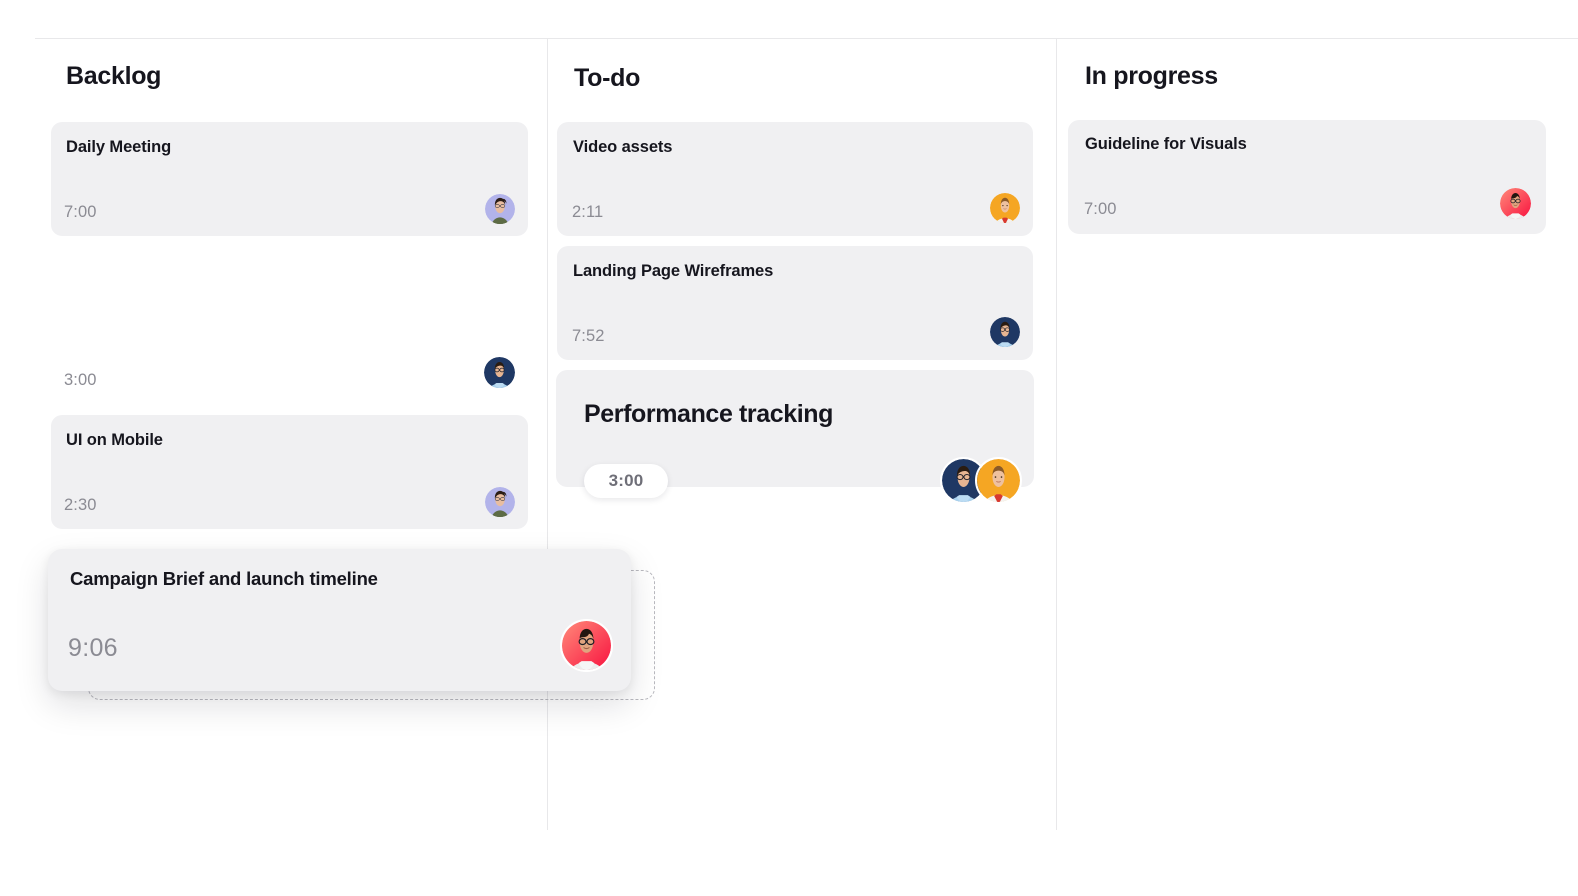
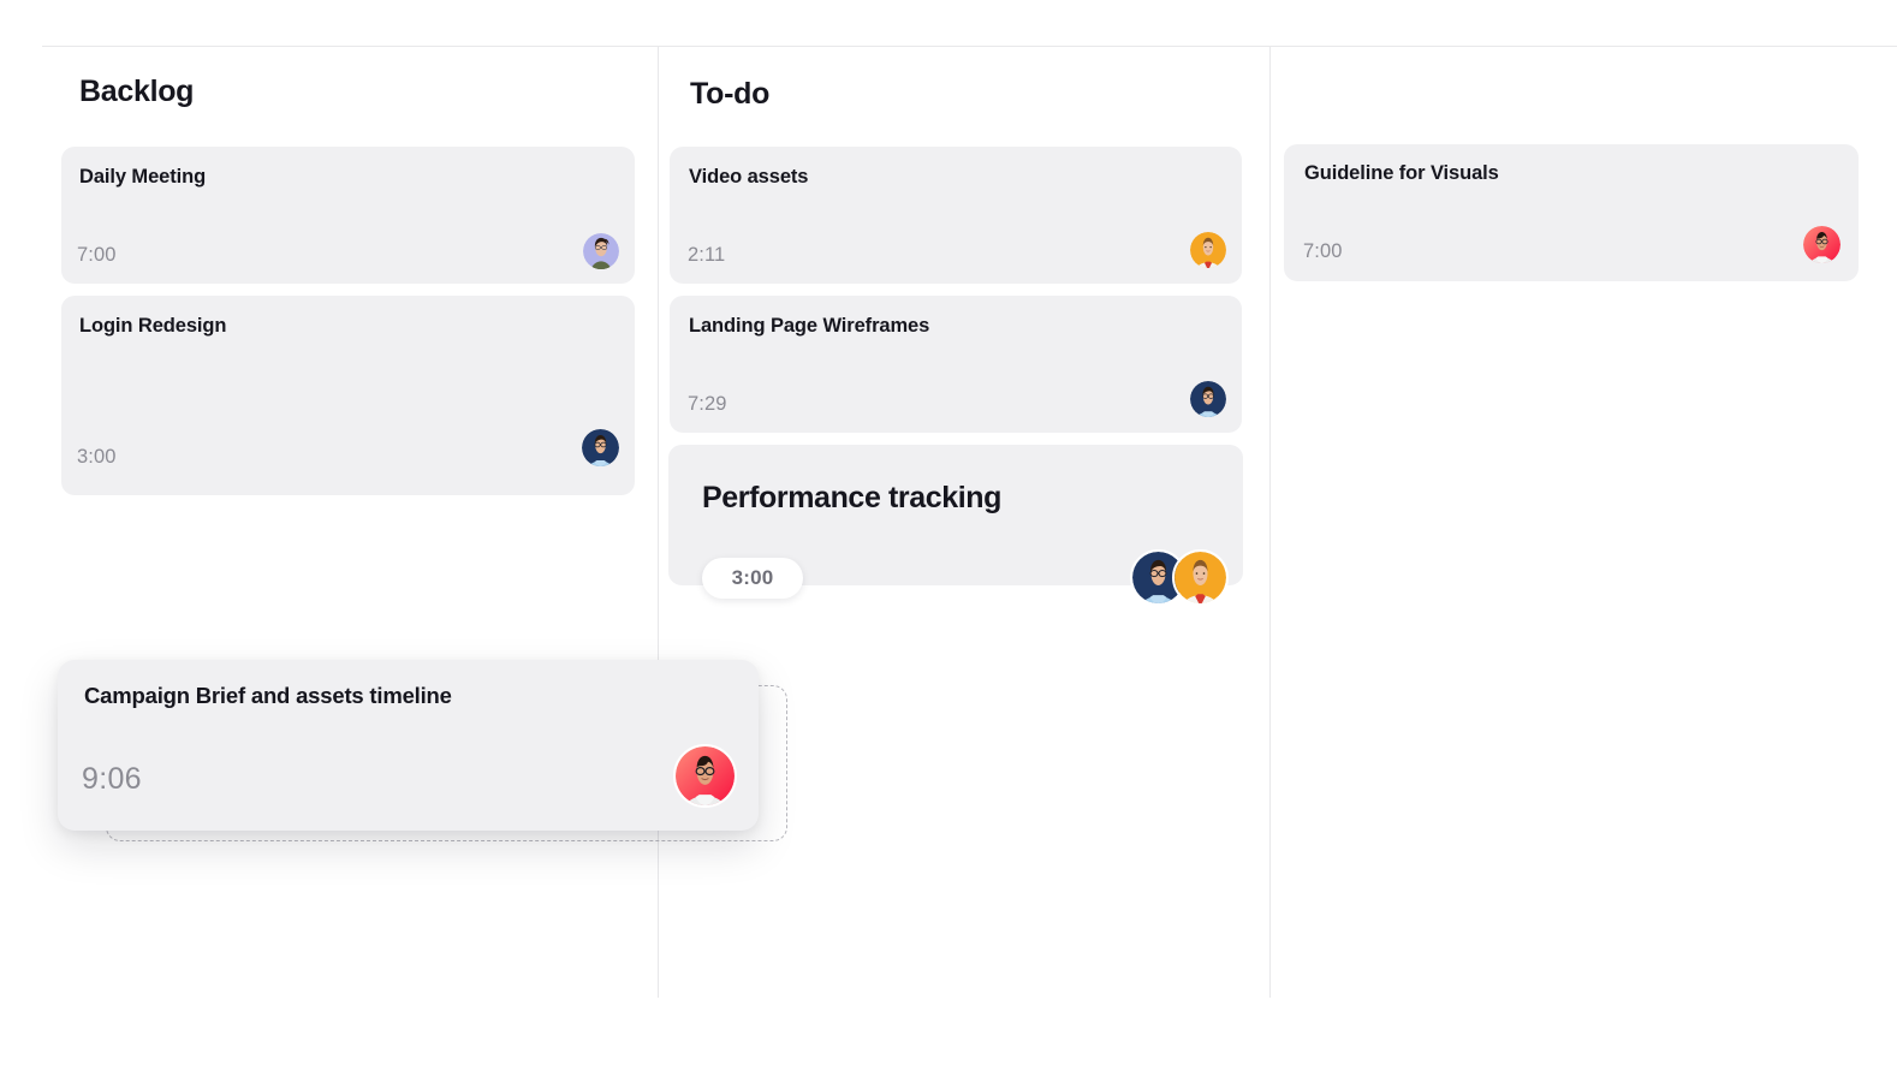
  Backlog
  Daily Meeting
  7:00
+ Login Redesign
  3:00
- UI on Mobile
- 2:30
  To-do
  Video assets
  2:11
  Landing Page Wireframes
- 7:52
+ 7:29
  Performance tracking
  3:00
- In progress
  Guideline for Visuals
  7:00
- Campaign Brief and launch timeline
+ Campaign Brief and assets timeline
  9:06
